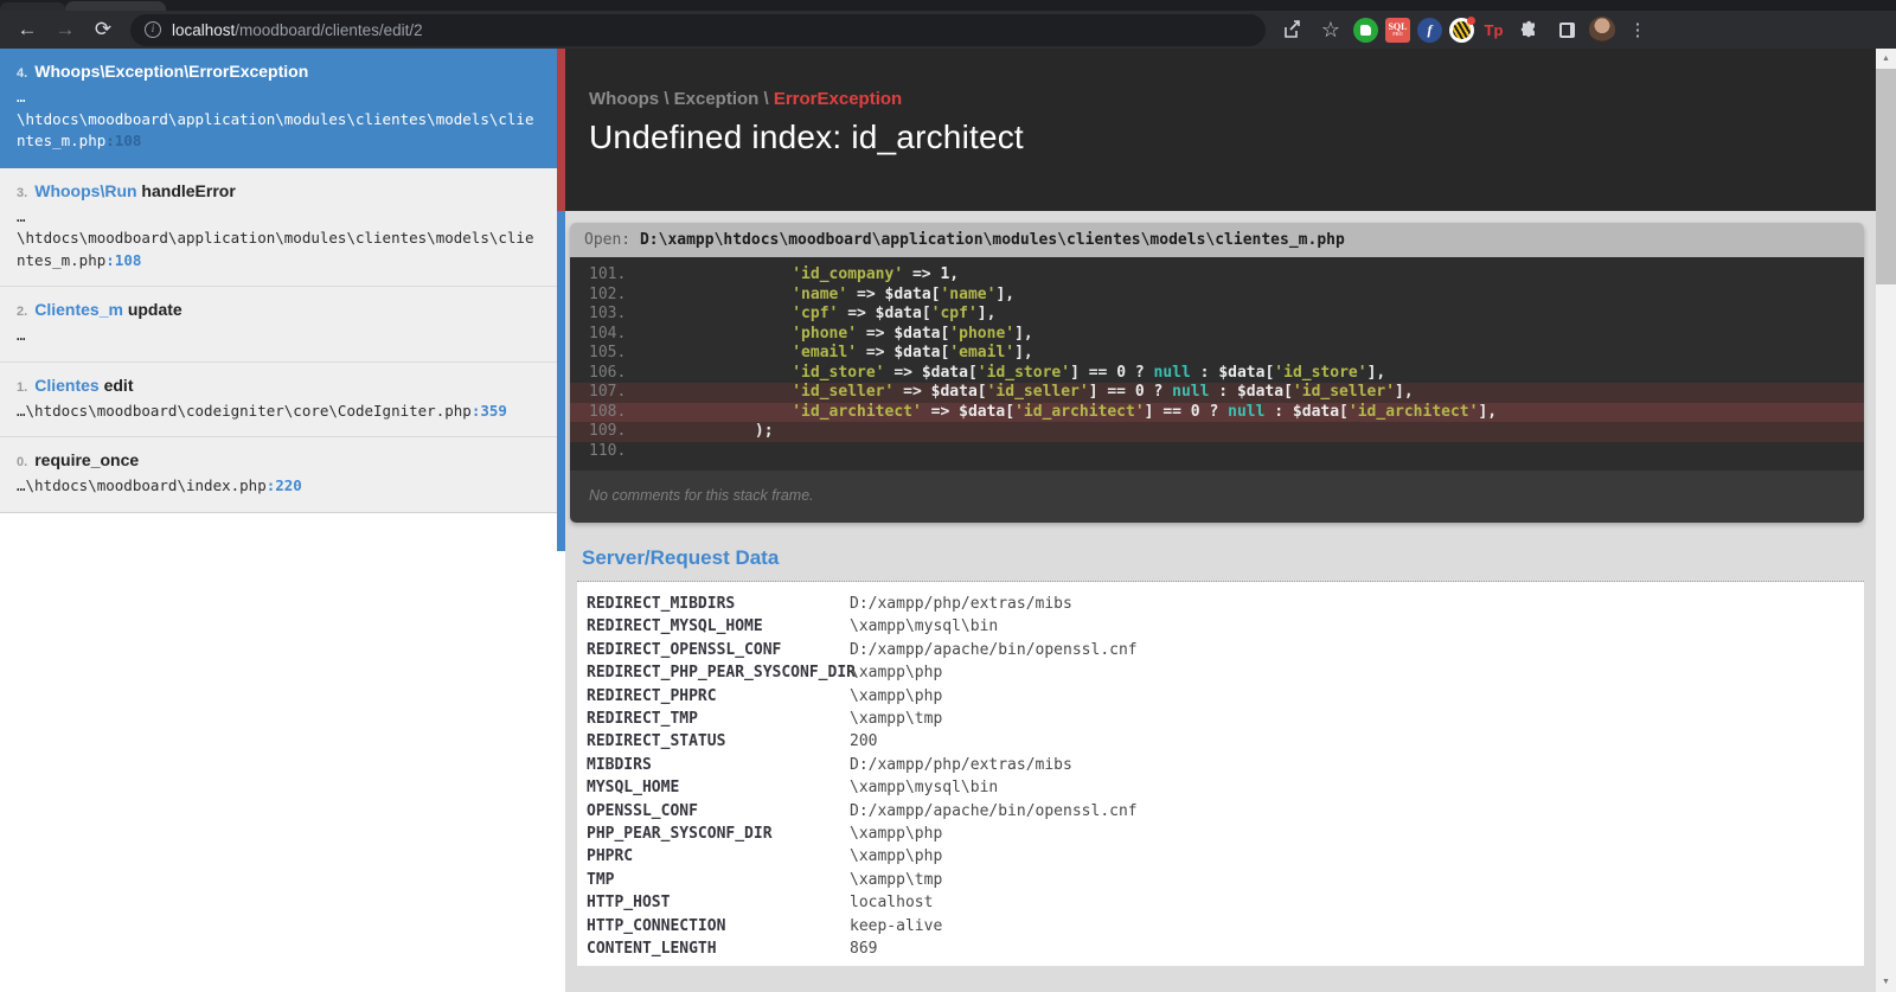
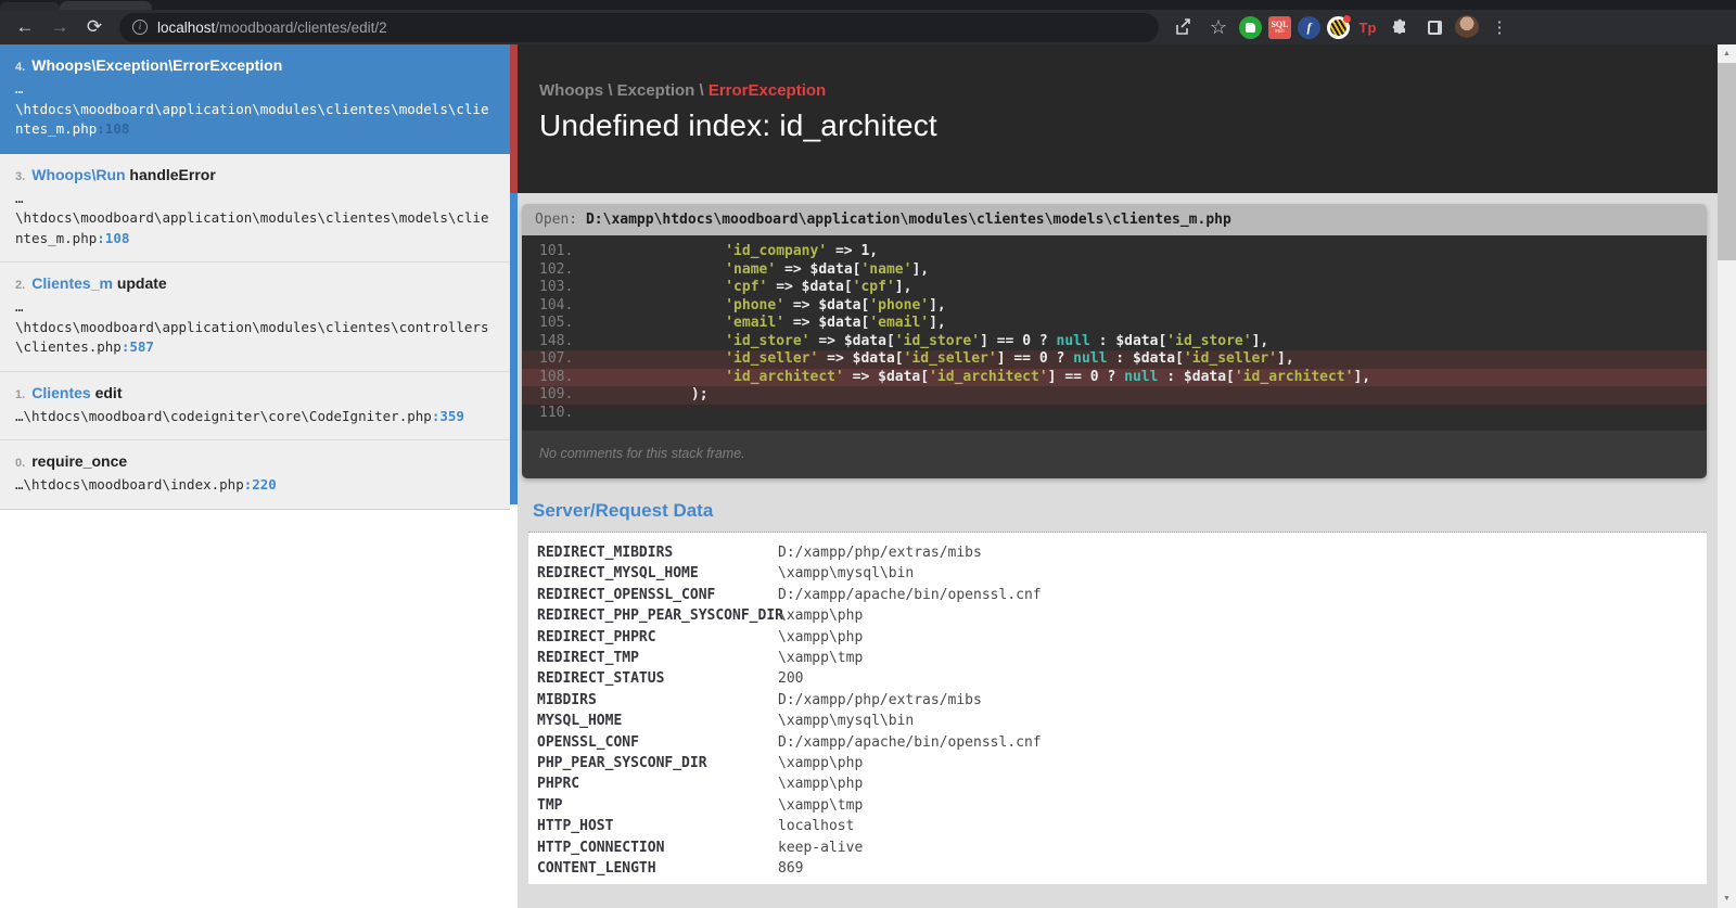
  ←
  →
  ⟳
  i
  localhost/moodboard/clientes/edit/2
  ☆
  SQL
  f
  Tp
  ⋮
  4. Whoops\Exception\ErrorException
  …
  \htdocs\moodboard\application\modules\clientes\models\clientes_m.php:108
  3. Whoops\Run handleError
  …
  \htdocs\moodboard\application\modules\clientes\models\clientes_m.php:108
  2. Clientes_m update
  …
+ \htdocs\moodboard\application\modules\clientes\controllers\clientes.php:587
  1. Clientes edit
  …\htdocs\moodboard\codeigniter\core\CodeIgniter.php:359
  0. require_once
  …\htdocs\moodboard\index.php:220
  Whoops \ Exception \ ErrorException
  Undefined index: id_architect
  Open: D:\xampp\htdocs\moodboard\application\modules\clientes\models\clientes_m.php
  101. 'id_company' => 1,
  102. 'name' => $data['name'],
  103. 'cpf' => $data['cpf'],
  104. 'phone' => $data['phone'],
  105. 'email' => $data['email'],
- 106. 'id_store' => $data['id_store'] == 0 ? null : $data['id_store'],
+ 148. 'id_store' => $data['id_store'] == 0 ? null : $data['id_store'],
  107. 'id_seller' => $data['id_seller'] == 0 ? null : $data['id_seller'],
  108. 'id_architect' => $data['id_architect'] == 0 ? null : $data['id_architect'],
  109. );
  110.
  No comments for this stack frame.
  Server/Request Data
  REDIRECT_MIBDIRS
  D:/xampp/php/extras/mibs
  REDIRECT_MYSQL_HOME
  \xampp\mysql\bin
  REDIRECT_OPENSSL_CONF
  D:/xampp/apache/bin/openssl.cnf
  REDIRECT_PHP_PEAR_SYSCONF_DI
  \xampp\php
  REDIRECT_PHPRC
  \xampp\php
  REDIRECT_TMP
  \xampp\tmp
  REDIRECT_STATUS
  200
  MIBDIRS
  D:/xampp/php/extras/mibs
  MYSQL_HOME
  \xampp\mysql\bin
  OPENSSL_CONF
  D:/xampp/apache/bin/openssl.cnf
  PHP_PEAR_SYSCONF_DIR
  \xampp\php
  PHPRC
  \xampp\php
  TMP
  \xampp\tmp
  HTTP_HOST
  localhost
  HTTP_CONNECTION
  keep-alive
  CONTENT_LENGTH
  869
